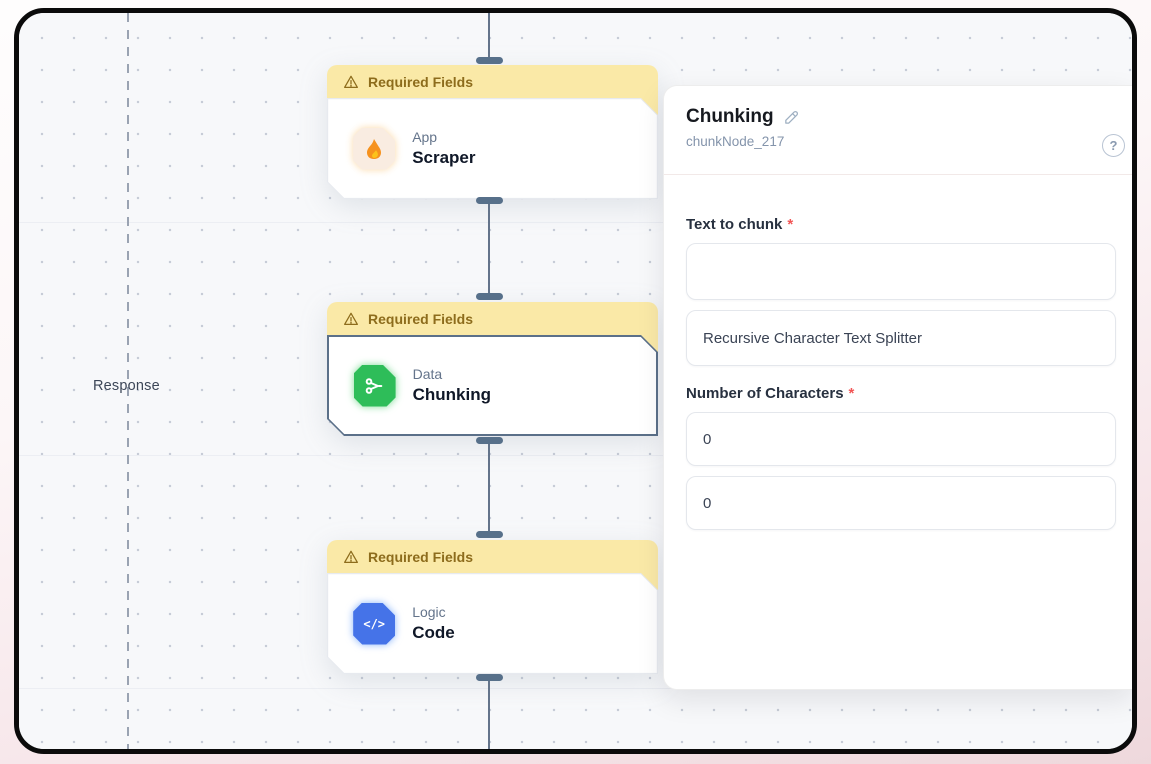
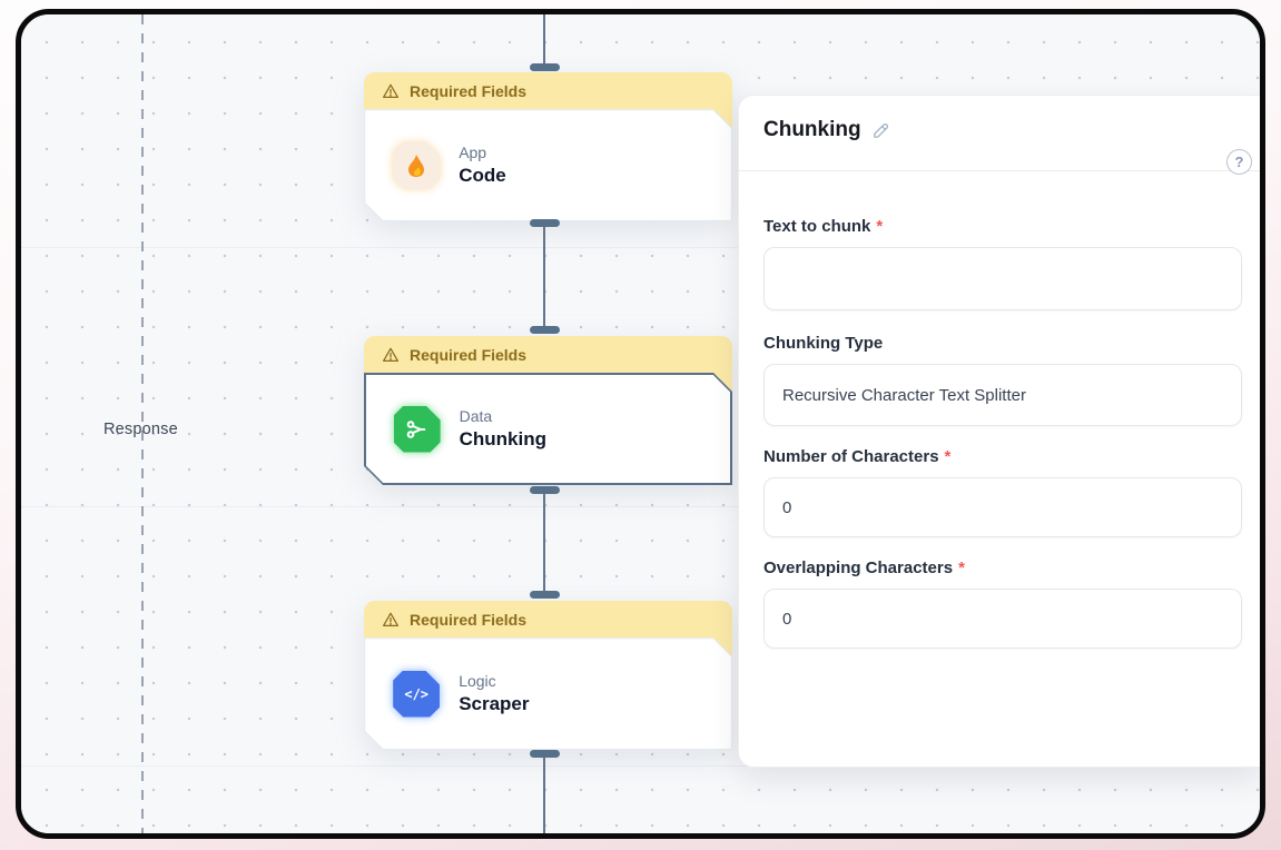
  Response
  Required Fields
  App
- Scraper
+ Code
  Required Fields
  Data
  Chunking
  Required Fields
  </>
  Logic
- Code
+ Scraper
  Chunking
- chunkNode_217
  ?
  Text to chunk *
+ Chunking Type
  Recursive Character Text Splitter
  Number of Characters *
  0
+ Overlapping Characters *
  0
